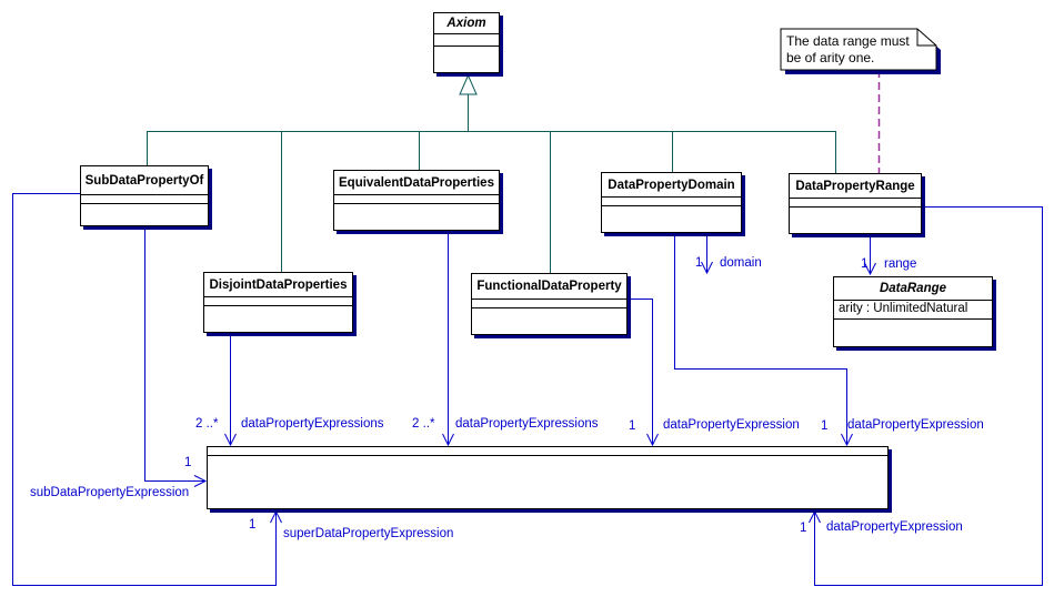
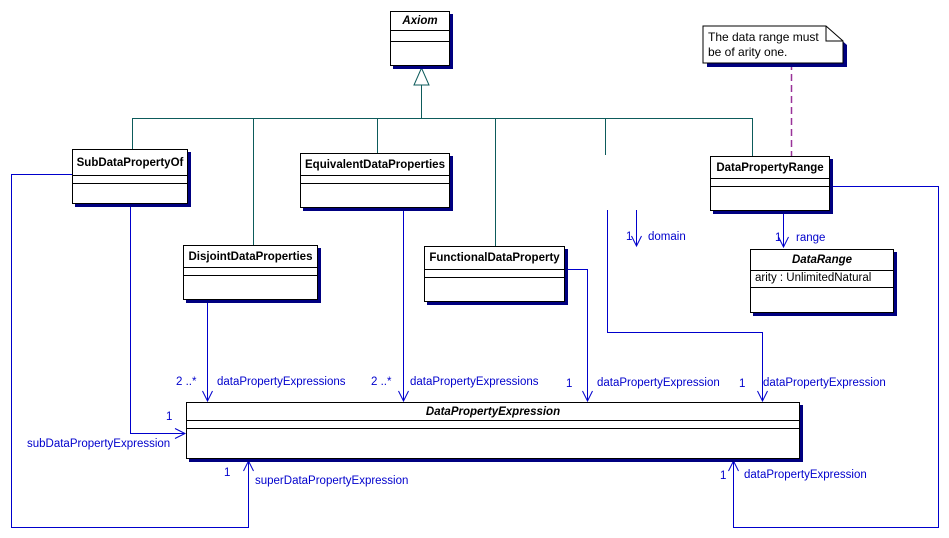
  The data range must
  be of arity one.
  Axiom
  SubDataPropertyOf
  EquivalentDataProperties
  DisjointDataProperties
  FunctionalDataProperty
- DataPropertyDomain
  DataPropertyRange
  DataRange
  arity : UnlimitedNatural
+ DataPropertyExpression
  2 ..*
  dataPropertyExpressions
  2 ..*
  dataPropertyExpressions
  1
  dataPropertyExpression
  1
  dataPropertyExpression
  1
  domain
  1
  range
  1
  subDataPropertyExpression
  1
  superDataPropertyExpression
  1
  dataPropertyExpression
